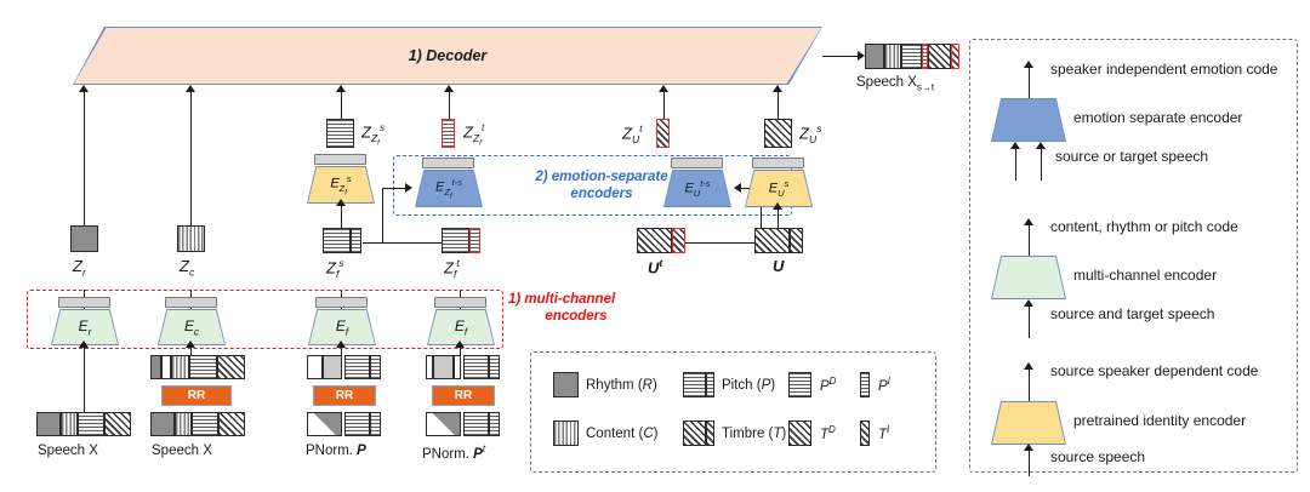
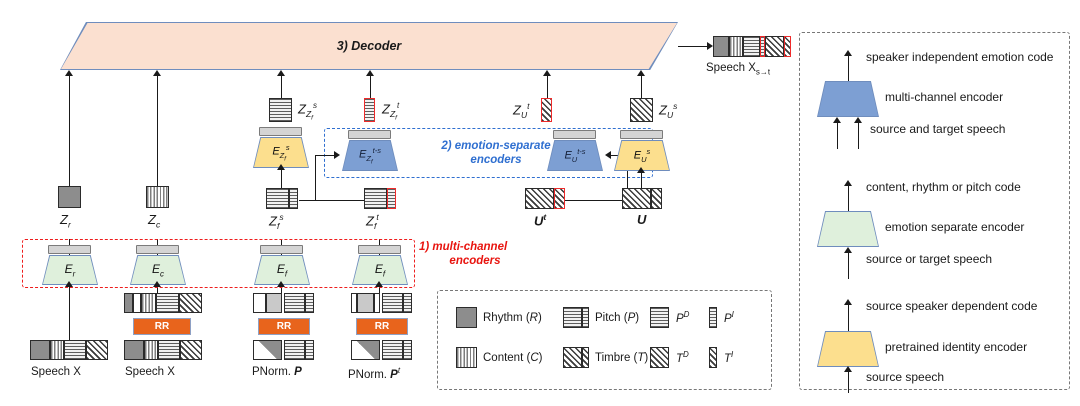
- 1) Decoder
+ 3) Decoder
  Speech Xs→t
  Zr
  Er
  Speech X
  Zc
  Ec
  RR
  Speech X
  ZZs
  EZs
  Zfs
  Ef
  RR
  PNorm. P
  ZZt
  2) emotion-separate
  encoders
  EZt-s
  Zft
  Ef
  RR
  PNorm. Pt
  1) multi-channel
  encoders
  ZUt
  EUt-s
  Ut
  ZUs
  EUs
  U
  Rhythm (R)
  Pitch (P)
  PD
  PI
  Content (C)
  Timbre (T)
  TD
  TI
  speaker independent emotion code
- emotion separate encoder
+ multi-channel encoder
- source or target speech
+ source and target speech
  content, rhythm or pitch code
- multi-channel encoder
+ emotion separate encoder
- source and target speech
+ source or target speech
  source speaker dependent code
  pretrained identity encoder
  source speech
